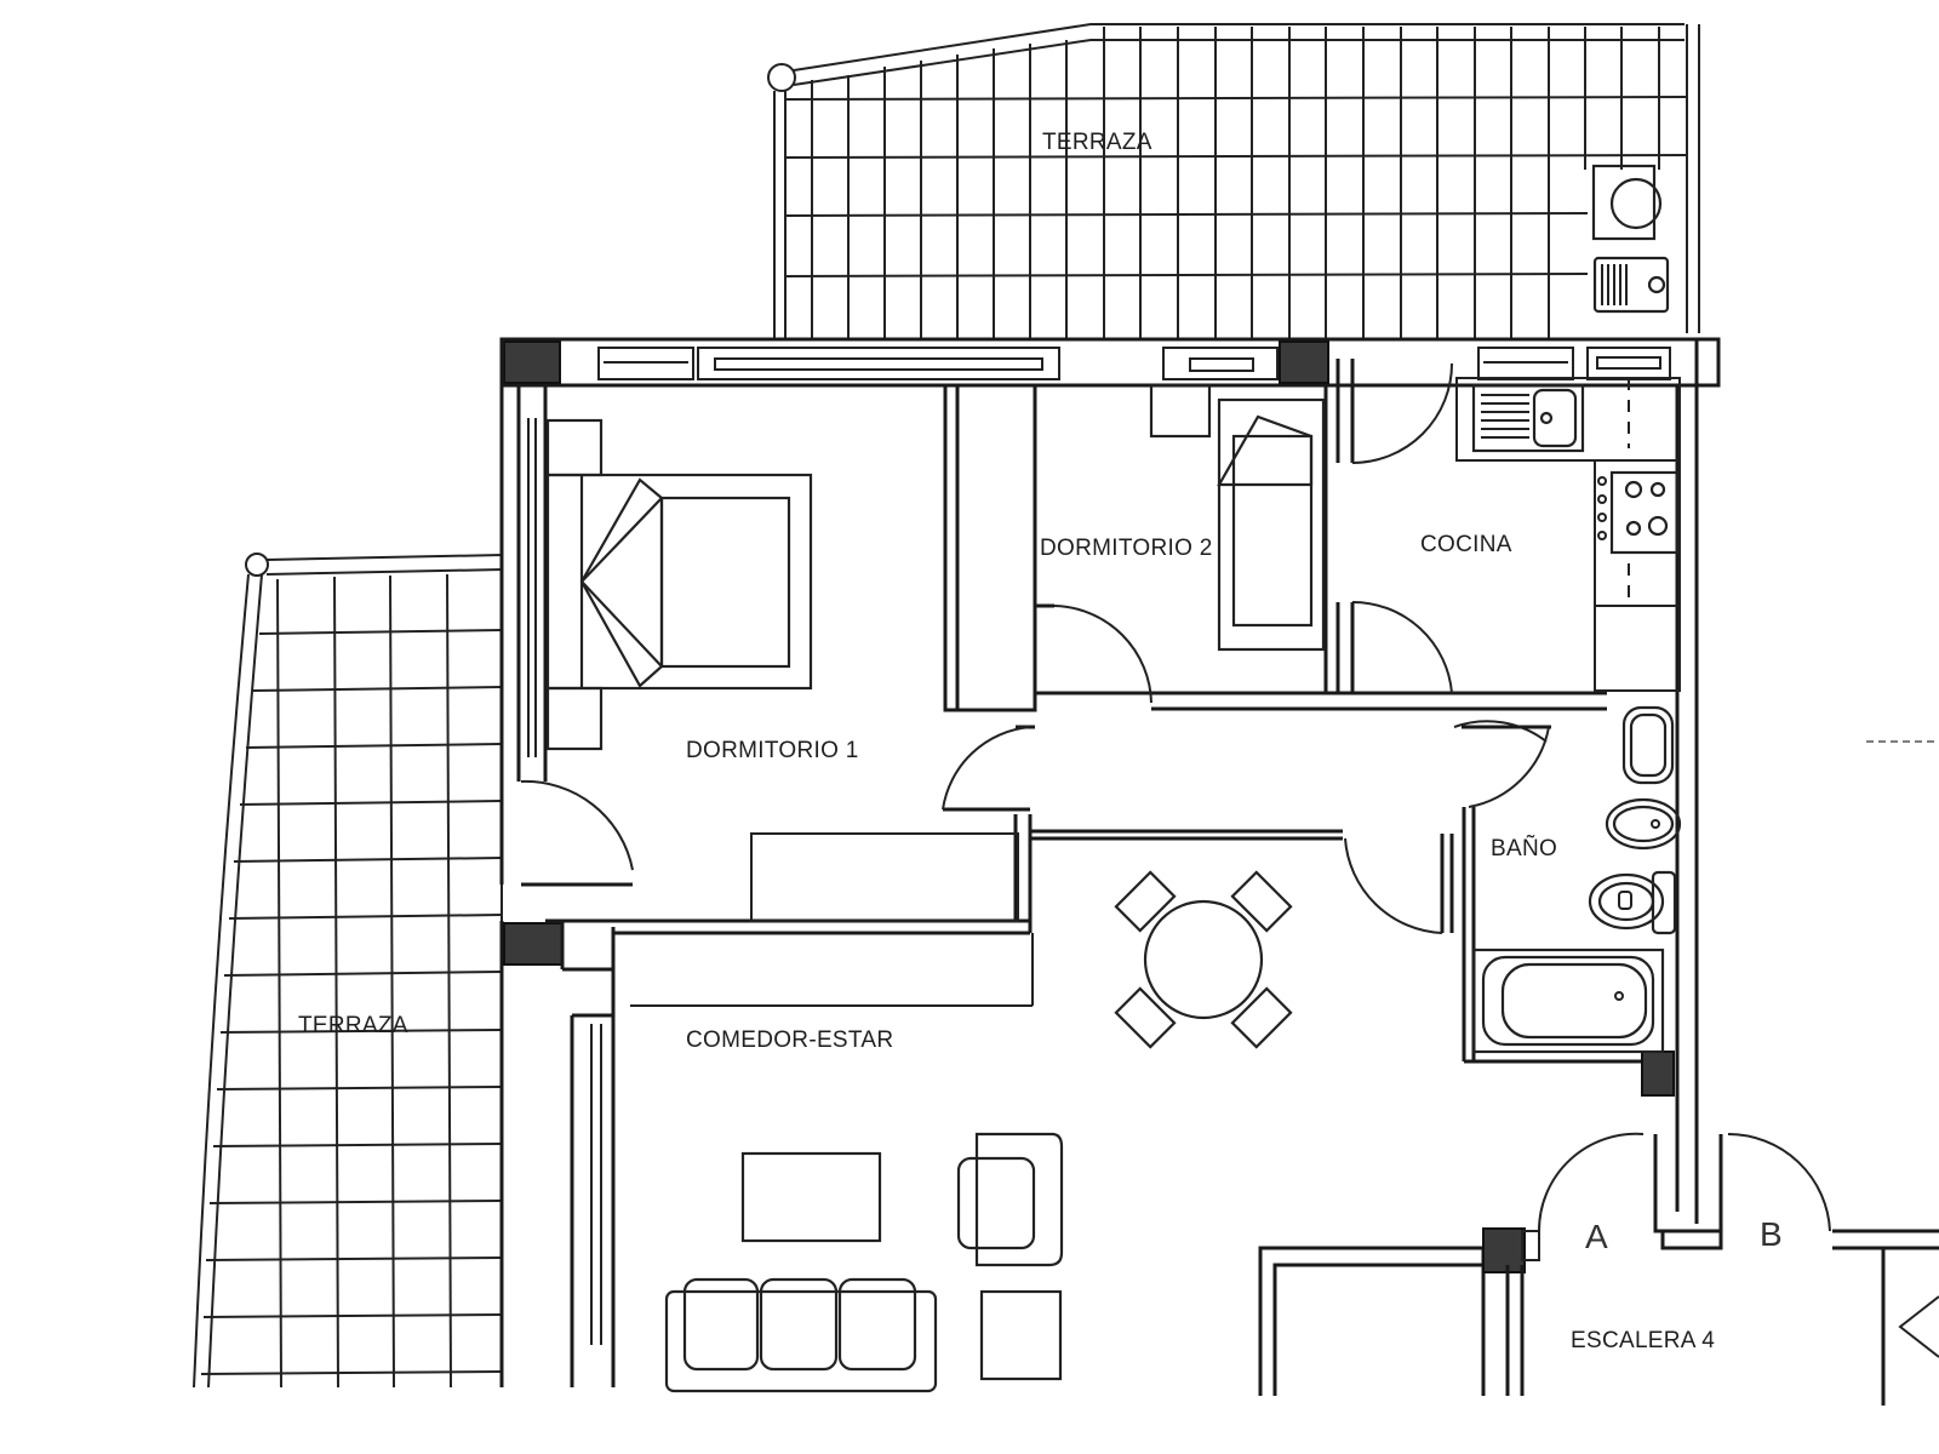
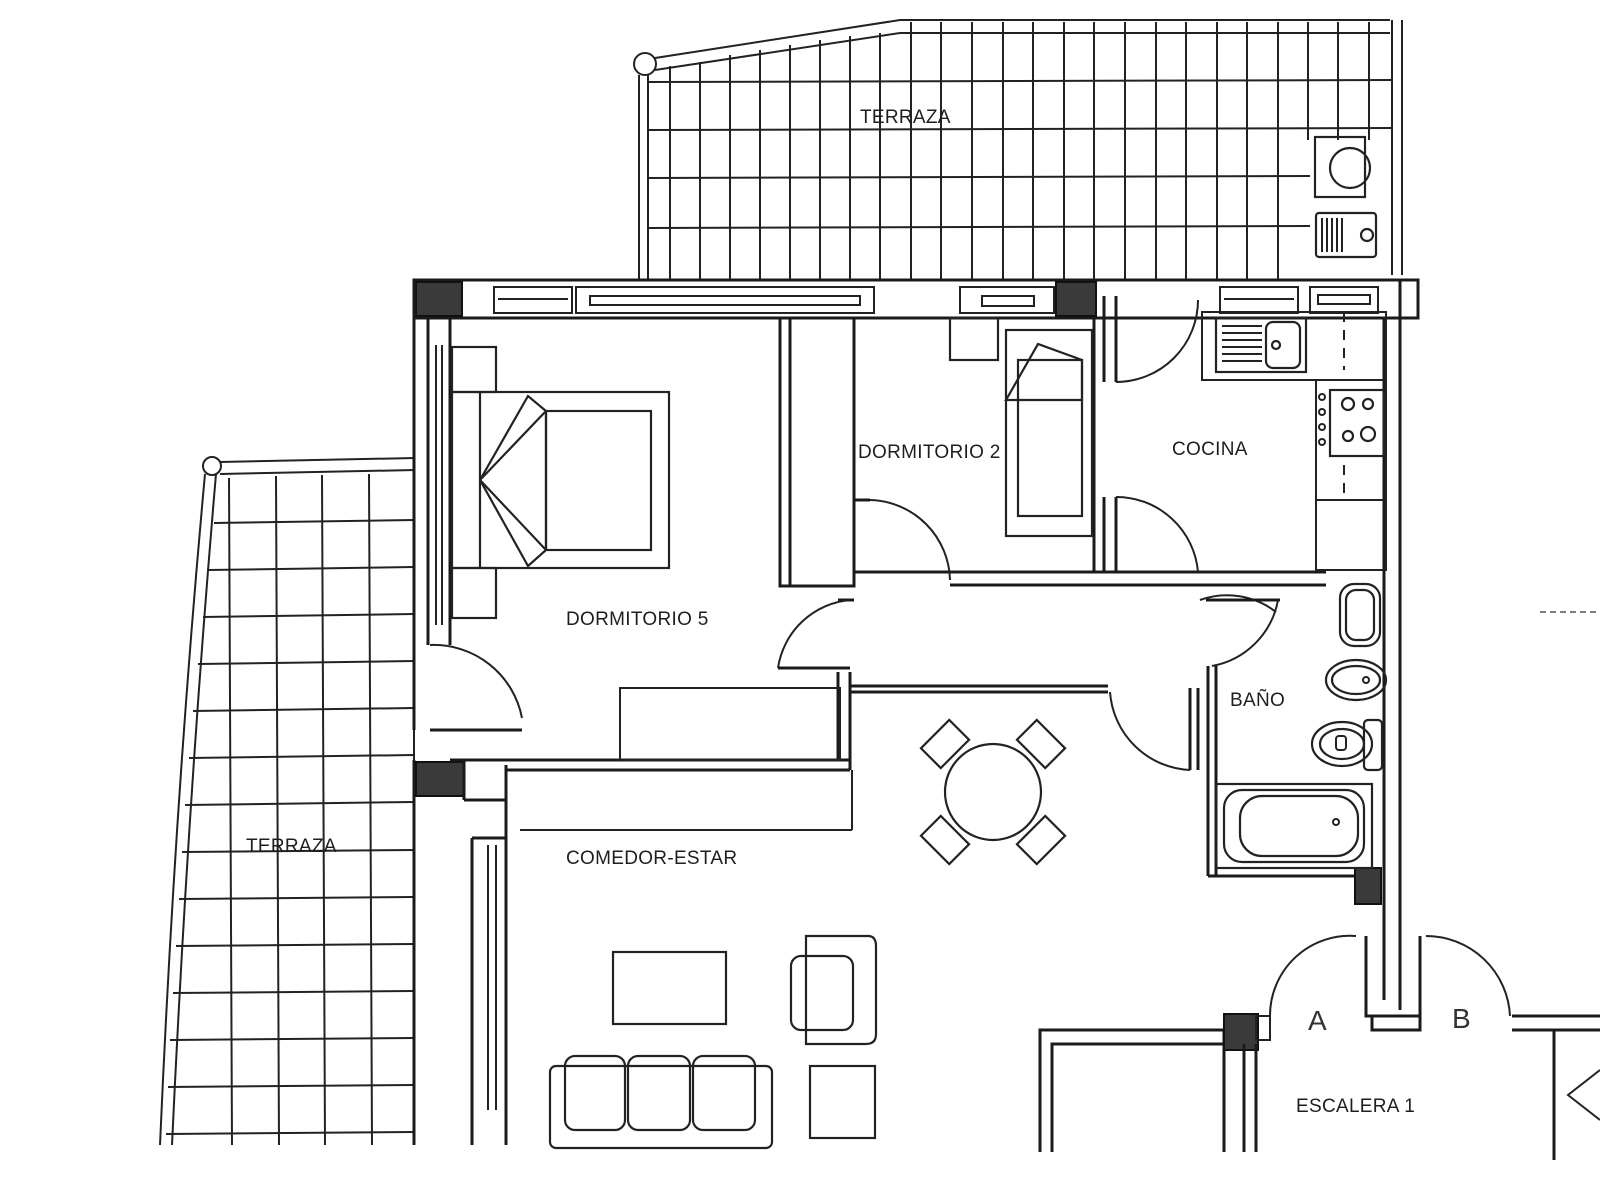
  TERRAZA
  TERRAZA
- DORMITORIO 1
+ DORMITORIO 5
  DORMITORIO 2
  COCINA
  BAÑO
  COMEDOR-ESTAR
  A
  B
- ESCALERA 4
+ ESCALERA 1
